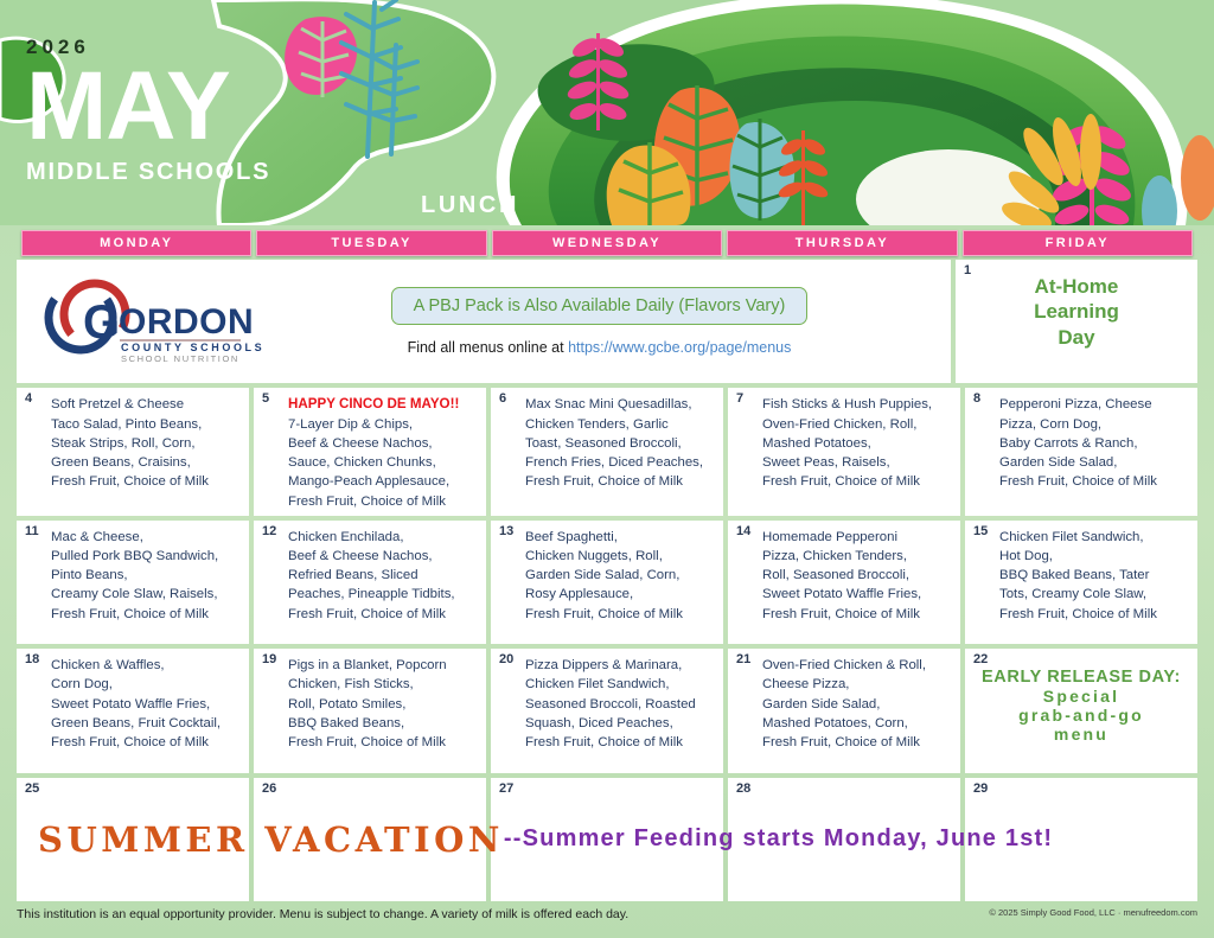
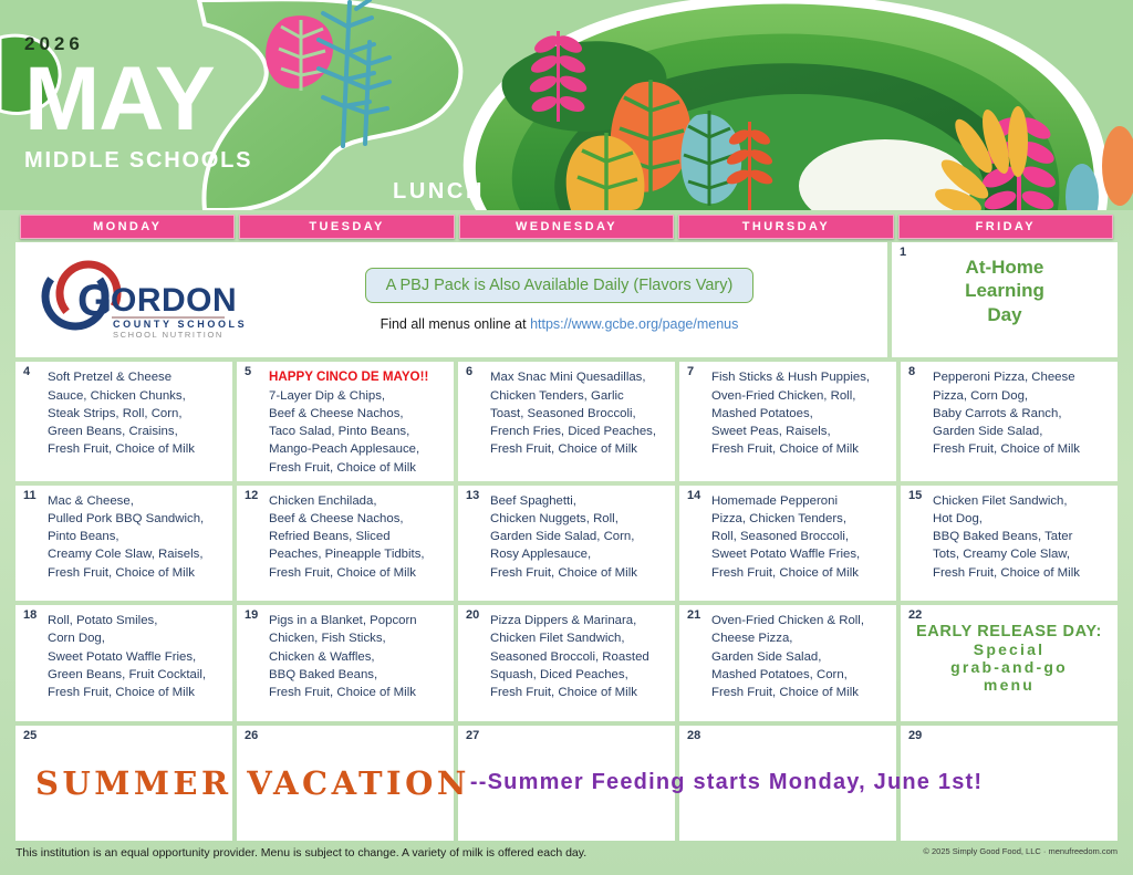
  2026
  MAY
  MIDDLE SCHOOLS
  LUNCH
  MONDAY
  TUESDAY
  WEDNESDAY
  THURSDAY
  FRIDAY
  G
  ORDON
  COUNTY SCHOOLS
  SCHOOL NUTRITION
  A PBJ Pack is Also Available Daily (Flavors Vary)
  Find all menus online at https://www.gcbe.org/page/menus
  1
  At-Home
  Learning
  Day
  4
  Soft Pretzel & Cheese
- Taco Salad, Pinto Beans,
+ Sauce, Chicken Chunks,
  Steak Strips, Roll, Corn,
  Green Beans, Craisins,
  Fresh Fruit, Choice of Milk
  5
  HAPPY CINCO DE MAYO!!
  7-Layer Dip & Chips,
  Beef & Cheese Nachos,
- Sauce, Chicken Chunks,
+ Taco Salad, Pinto Beans,
  Mango-Peach Applesauce,
  Fresh Fruit, Choice of Milk
  6
  Max Snac Mini Quesadillas,
  Chicken Tenders, Garlic
  Toast, Seasoned Broccoli,
  French Fries, Diced Peaches,
  Fresh Fruit, Choice of Milk
  7
  Fish Sticks & Hush Puppies,
  Oven-Fried Chicken, Roll,
  Mashed Potatoes,
  Sweet Peas, Raisels,
  Fresh Fruit, Choice of Milk
  8
  Pepperoni Pizza, Cheese
  Pizza, Corn Dog,
  Baby Carrots & Ranch,
  Garden Side Salad,
  Fresh Fruit, Choice of Milk
  11
  Mac & Cheese,
  Pulled Pork BBQ Sandwich,
  Pinto Beans,
  Creamy Cole Slaw, Raisels,
  Fresh Fruit, Choice of Milk
  12
  Chicken Enchilada,
  Beef & Cheese Nachos,
  Refried Beans, Sliced
  Peaches, Pineapple Tidbits,
  Fresh Fruit, Choice of Milk
  13
  Beef Spaghetti,
  Chicken Nuggets, Roll,
  Garden Side Salad, Corn,
  Rosy Applesauce,
  Fresh Fruit, Choice of Milk
  14
  Homemade Pepperoni
  Pizza, Chicken Tenders,
  Roll, Seasoned Broccoli,
  Sweet Potato Waffle Fries,
  Fresh Fruit, Choice of Milk
  15
  Chicken Filet Sandwich,
  Hot Dog,
  BBQ Baked Beans, Tater
  Tots, Creamy Cole Slaw,
  Fresh Fruit, Choice of Milk
  18
- Chicken & Waffles,
+ Roll, Potato Smiles,
  Corn Dog,
  Sweet Potato Waffle Fries,
  Green Beans, Fruit Cocktail,
  Fresh Fruit, Choice of Milk
  19
  Pigs in a Blanket, Popcorn
  Chicken, Fish Sticks,
- Roll, Potato Smiles,
+ Chicken & Waffles,
  BBQ Baked Beans,
  Fresh Fruit, Choice of Milk
  20
  Pizza Dippers & Marinara,
  Chicken Filet Sandwich,
  Seasoned Broccoli, Roasted
  Squash, Diced Peaches,
  Fresh Fruit, Choice of Milk
  21
  Oven-Fried Chicken & Roll,
  Cheese Pizza,
  Garden Side Salad,
  Mashed Potatoes, Corn,
  Fresh Fruit, Choice of Milk
  22
  EARLY RELEASE DAY:
  Special
  grab-and-go
  menu
  25
  26
  27
  28
  29
  SUMMER VACATION
  --Summer Feeding starts Monday, June 1st!
  This institution is an equal opportunity provider. Menu is subject to change. A variety of milk is offered each day.
  © 2025 Simply Good Food, LLC · menufreedom.com
